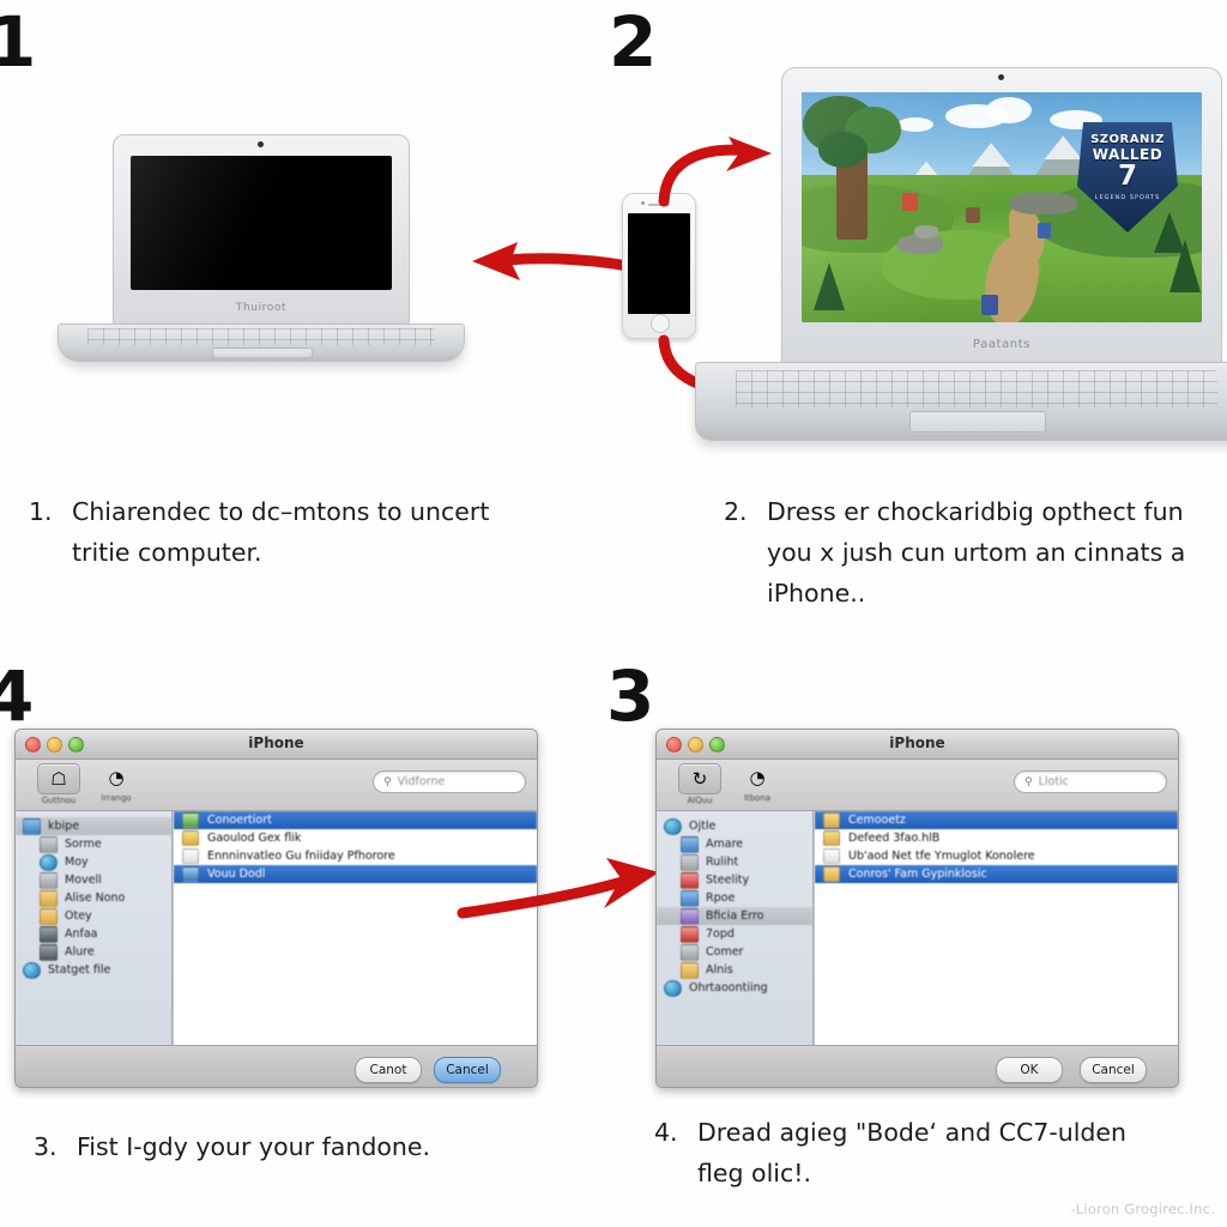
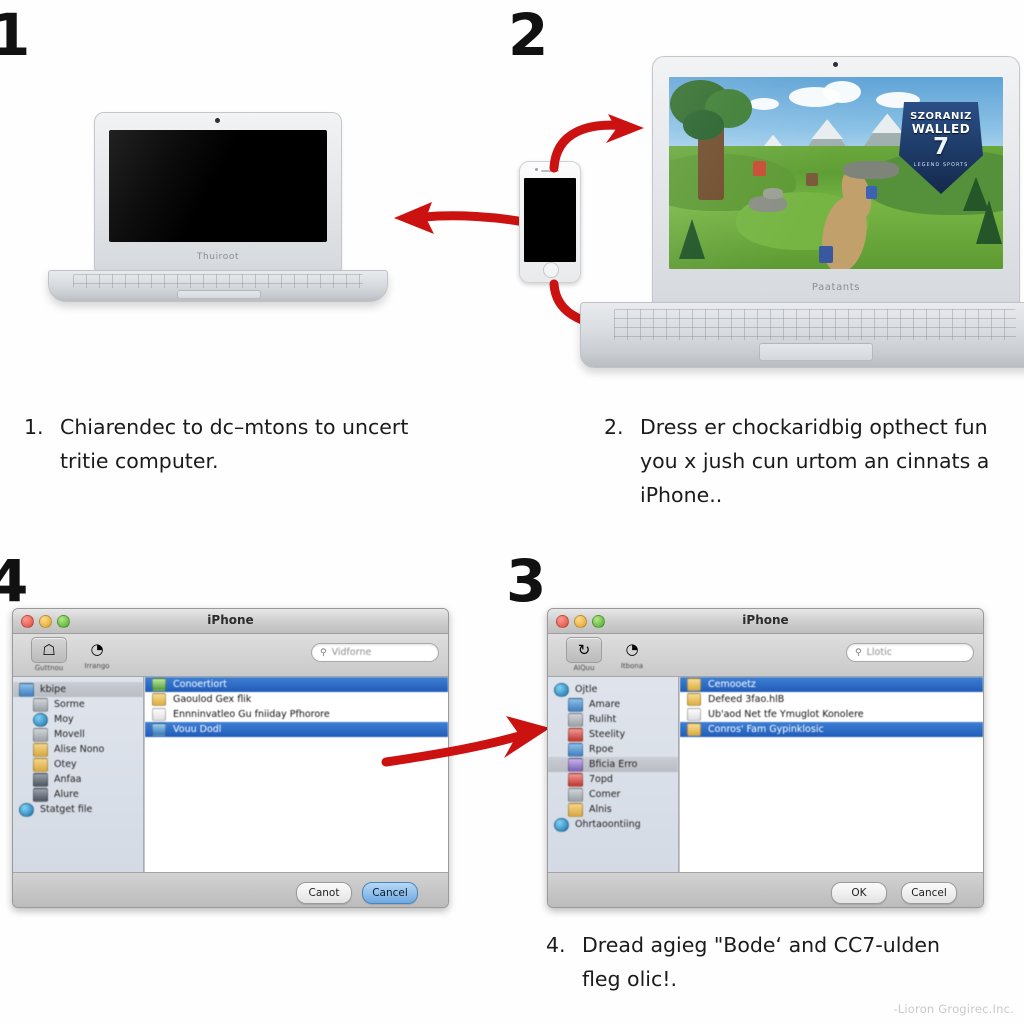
  1
  2
  4
  3
  Thuiroot
  Paatants
  1.
  Chiarendec to dc–mtons to uncert tritie computer.
  2.
  Dress er chockaridbig opthect fun you x jush cun urtom an cinnats a iPhone..
  iPhone
  ☖
  Guttnou
  ◔
  Irrango
  ⚲
  Vidforne
  kbipe
  Sorme
  Moy
  Movell
  Alise Nono
  Otey
  Anfaa
  Alure
  Statget file
  Conoertiort
  Gaoulod Gex flik
  Ennninvatleo Gu fniiday Pfhorore
  Vouu Dodl
  Canot
  Cancel
  iPhone
  ↻
  AlQuu
  ◔
  Itbona
  ⚲
  Llotic
  Ojtle
  Amare
  Ruliht
  Steelity
  Rpoe
  Bficia Erro
  7opd
  Comer
  Alnis
  Ohrtaoontiing
  Cemooetz
  Defeed 3fao.hlB
  Ub'aod Net tfe Ymuglot Konolere
  Conros' Fam Gypinklosic
  OK
  Cancel
- 3.
- Fist I-gdy your your fandone.
  4.
  Dread agieg "Bode‘ and CC7-ulden fleg olic!.
  -Lioron Grogirec.Inc.
